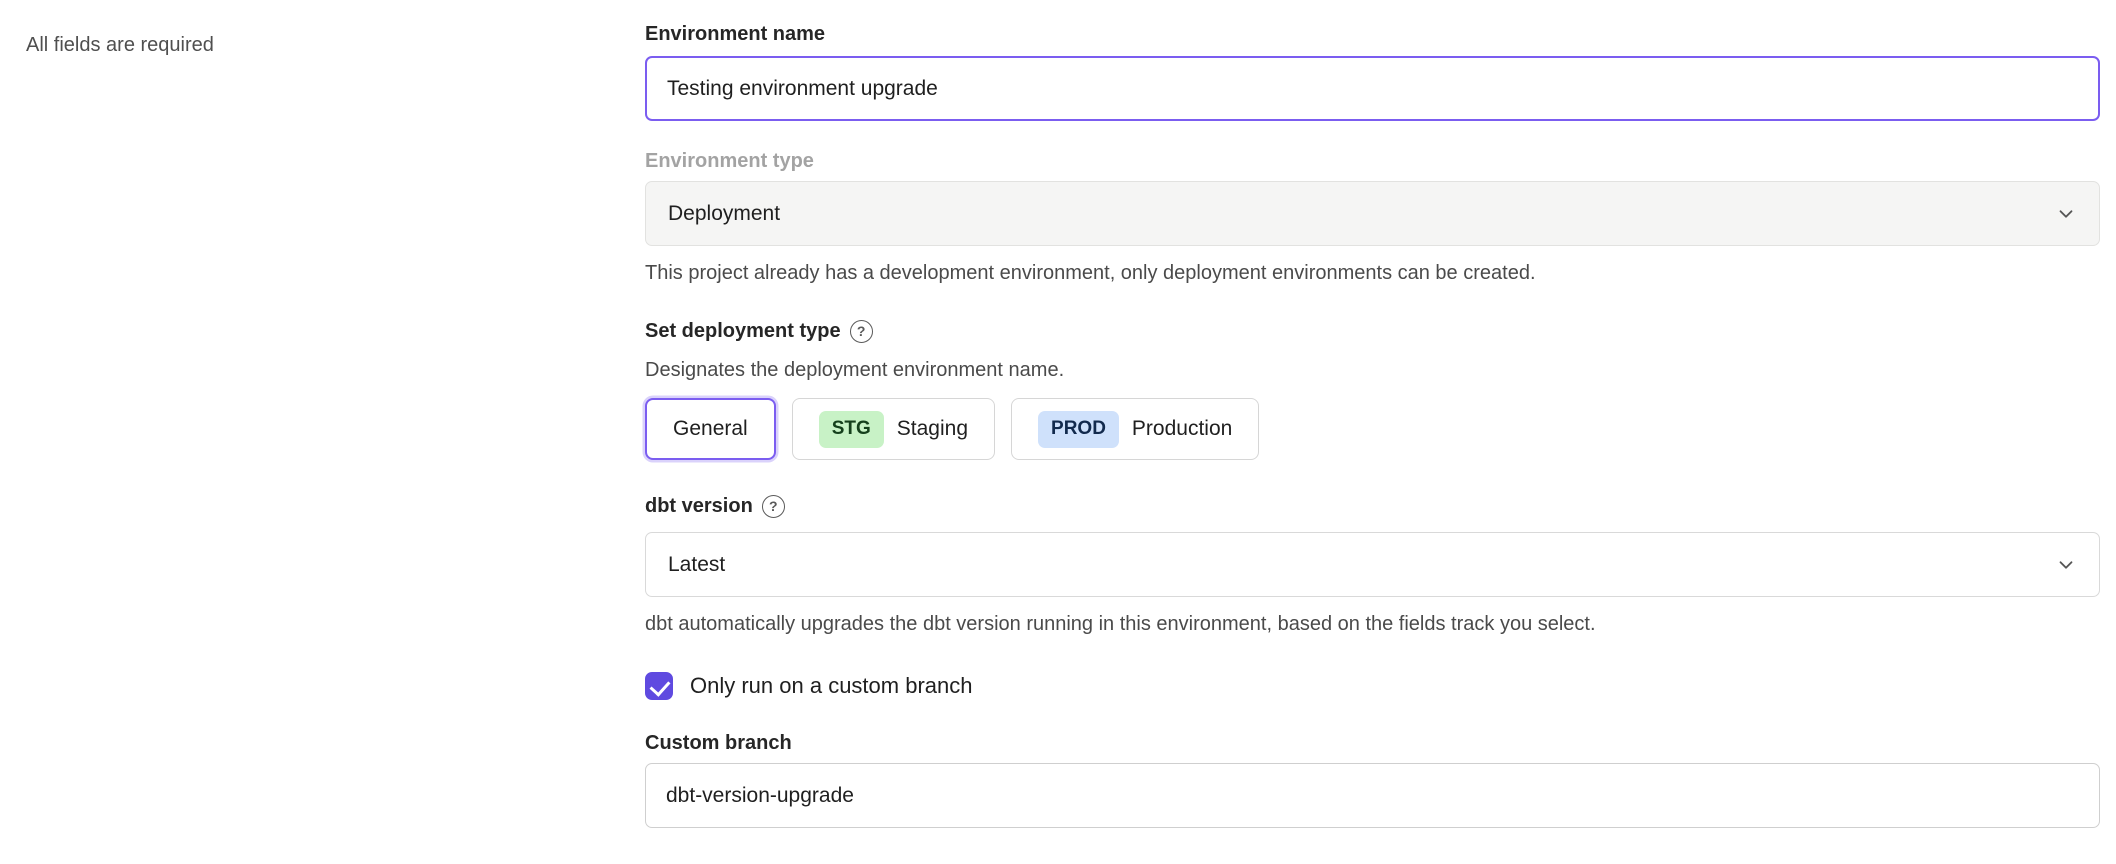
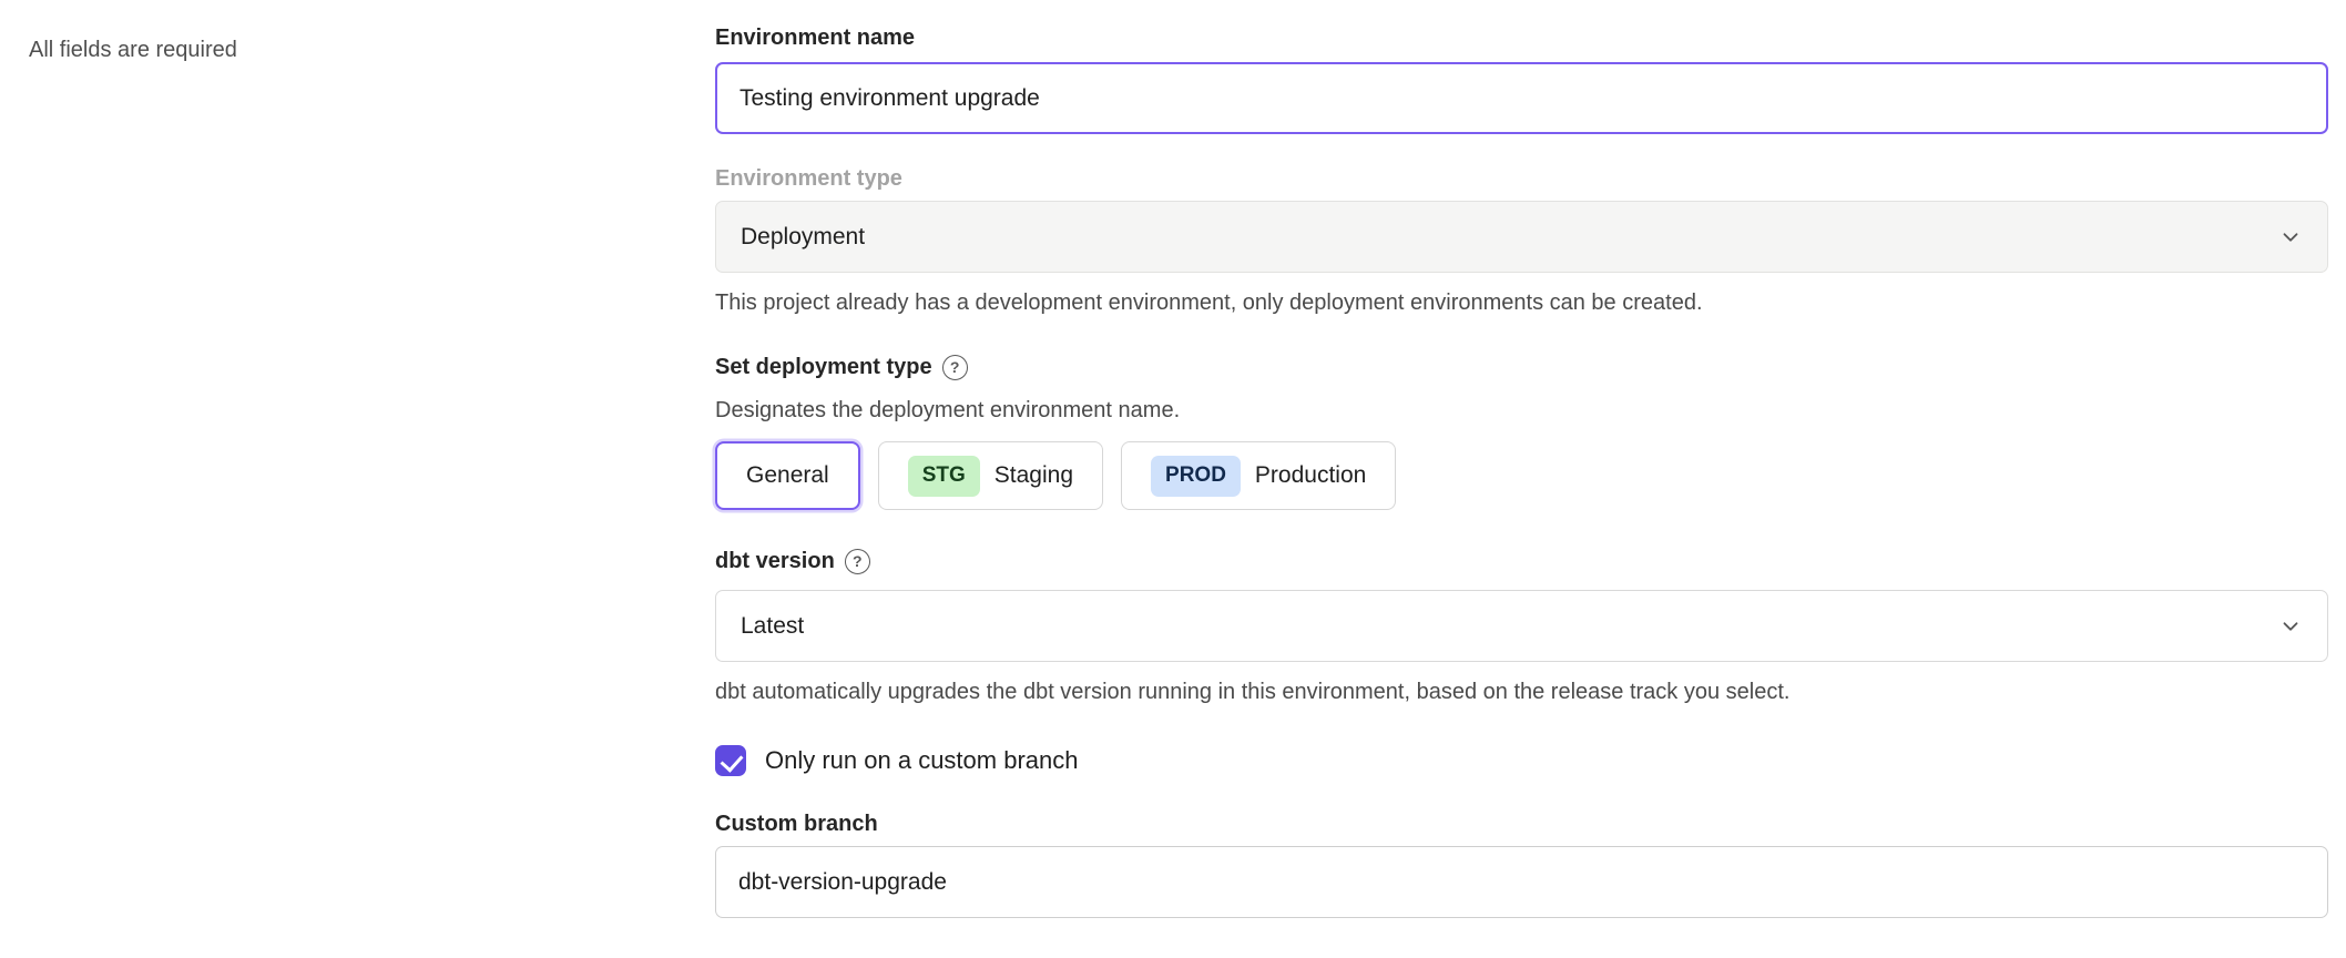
  All fields are required
  Environment name
  Testing environment upgrade
  Environment type
  Deployment
  This project already has a development environment, only deployment environments can be created.
  Set deployment type
  Designates the deployment environment name.
  General
  STG
  Staging
  PROD
  Production
  dbt version
  Latest
- dbt automatically upgrades the dbt version running in this environment, based on the fields track you select.
+ dbt automatically upgrades the dbt version running in this environment, based on the release track you select.
  Only run on a custom branch
  Custom branch
  dbt-version-upgrade
